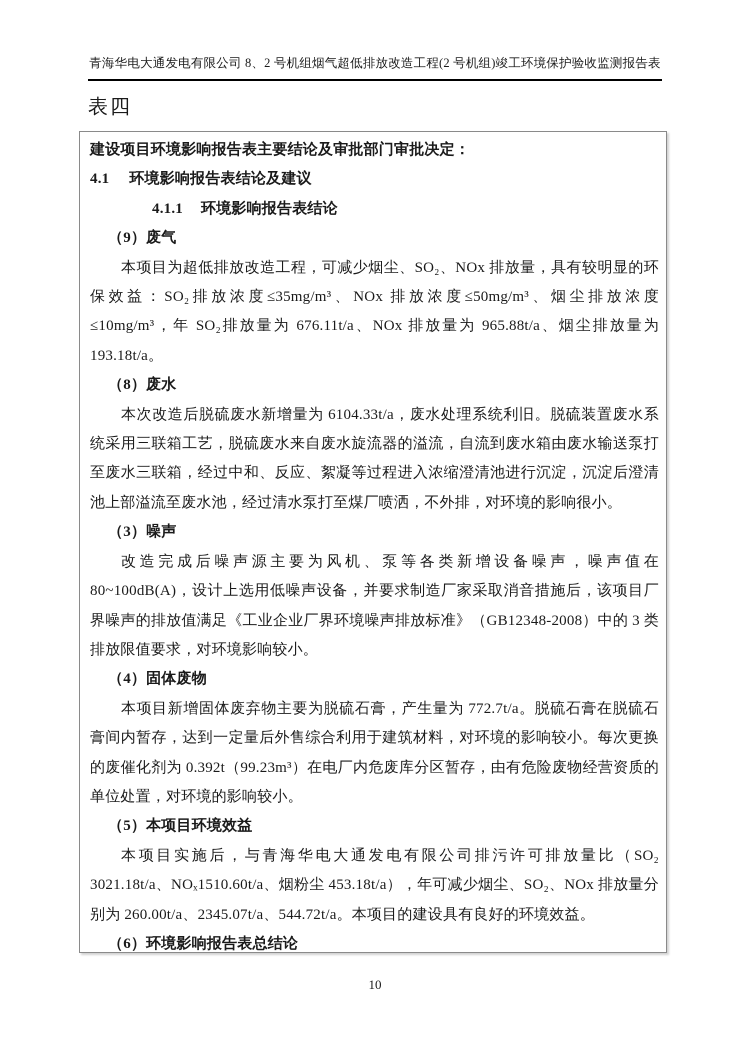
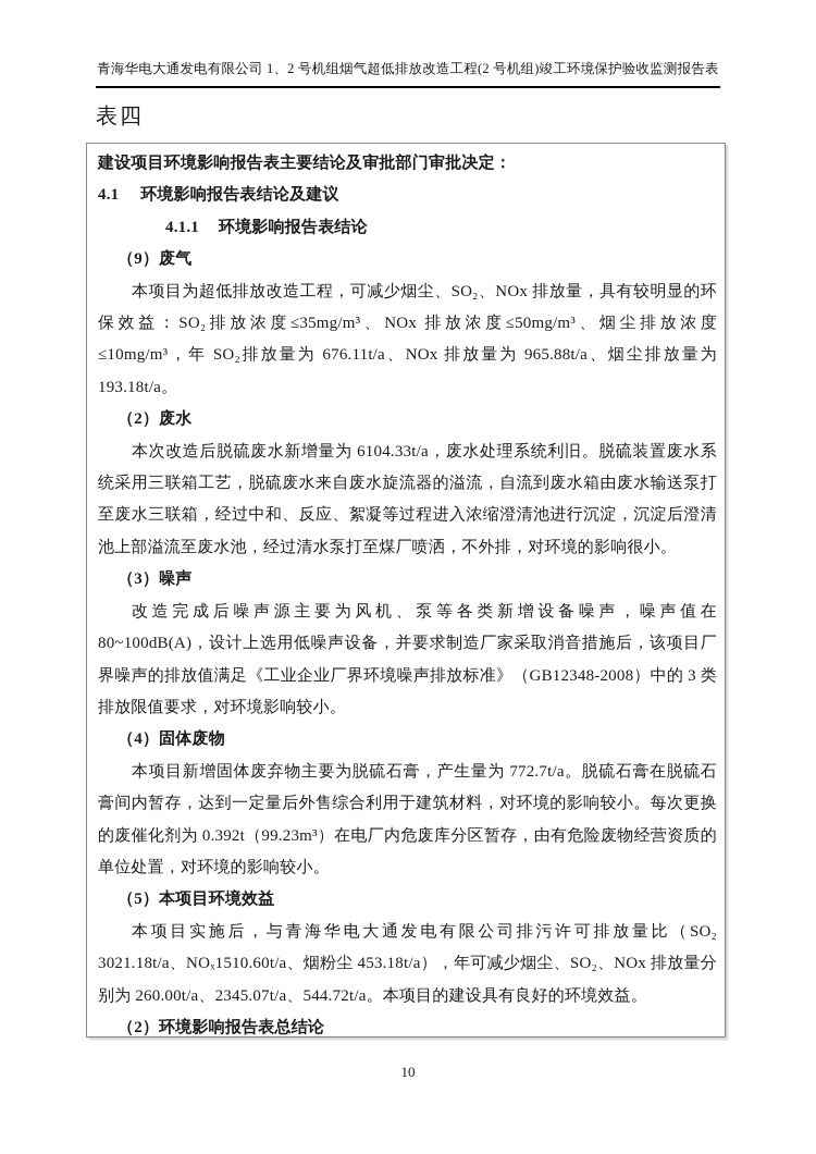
- 青海华电大通发电有限公司 8、2 号机组烟气超低排放改造工程(2 号机组)竣工环境保护验收监测报告表
+ 青海华电大通发电有限公司 1、2 号机组烟气超低排放改造工程(2 号机组)竣工环境保护验收监测报告表
  表四
  建设项目环境影响报告表主要结论及审批部门审批决定：
  4.1 环境影响报告表结论及建议
  4.1.1 环境影响报告表结论
  （9）废气
  本项目为超低排放改造工程，可减少烟尘、SO₂、NOx 排放量，具有较明显的环保效益：SO₂排放浓度≤35mg/m³、NOx 排放浓度≤50mg/m³、烟尘排放浓度≤10mg/m³，年 SO₂排放量为 676.11t/a、NOx 排放量为 965.88t/a、烟尘排放量为 193.18t/a。
- （8）废水
+ （2）废水
  本次改造后脱硫废水新增量为 6104.33t/a，废水处理系统利旧。脱硫装置废水系统采用三联箱工艺，脱硫废水来自废水旋流器的溢流，自流到废水箱由废水输送泵打至废水三联箱，经过中和、反应、絮凝等过程进入浓缩澄清池进行沉淀，沉淀后澄清池上部溢流至废水池，经过清水泵打至煤厂喷洒，不外排，对环境的影响很小。
  （3）噪声
  改造完成后噪声源主要为风机、泵等各类新增设备噪声，噪声值在 80~100dB(A)，设计上选用低噪声设备，并要求制造厂家采取消音措施后，该项目厂界噪声的排放值满足《工业企业厂界环境噪声排放标准》（GB12348-2008）中的 3 类排放限值要求，对环境影响较小。
  （4）固体废物
  本项目新增固体废弃物主要为脱硫石膏，产生量为 772.7t/a。脱硫石膏在脱硫石膏间内暂存，达到一定量后外售综合利用于建筑材料，对环境的影响较小。每次更换的废催化剂为 0.392t（99.23m³）在电厂内危废库分区暂存，由有危险废物经营资质的单位处置，对环境的影响较小。
  （5）本项目环境效益
  本项目实施后，与青海华电大通发电有限公司排污许可排放量比（SO₂ 3021.18t/a、NOₓ1510.60t/a、烟粉尘 453.18t/a），年可减少烟尘、SO₂、NOx 排放量分别为 260.00t/a、2345.07t/a、544.72t/a。本项目的建设具有良好的环境效益。
- （6）环境影响报告表总结论
+ （2）环境影响报告表总结论
  10
